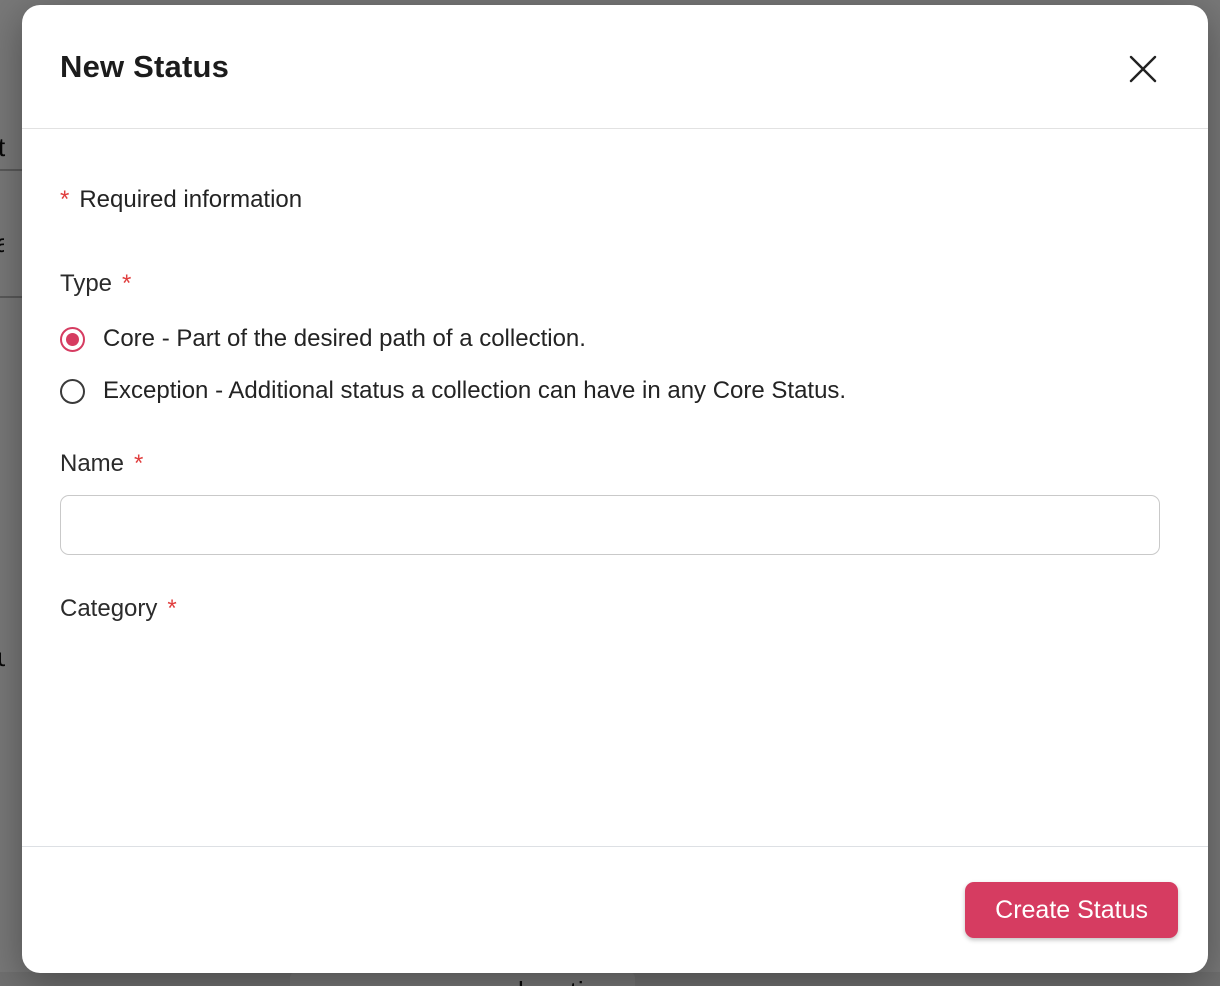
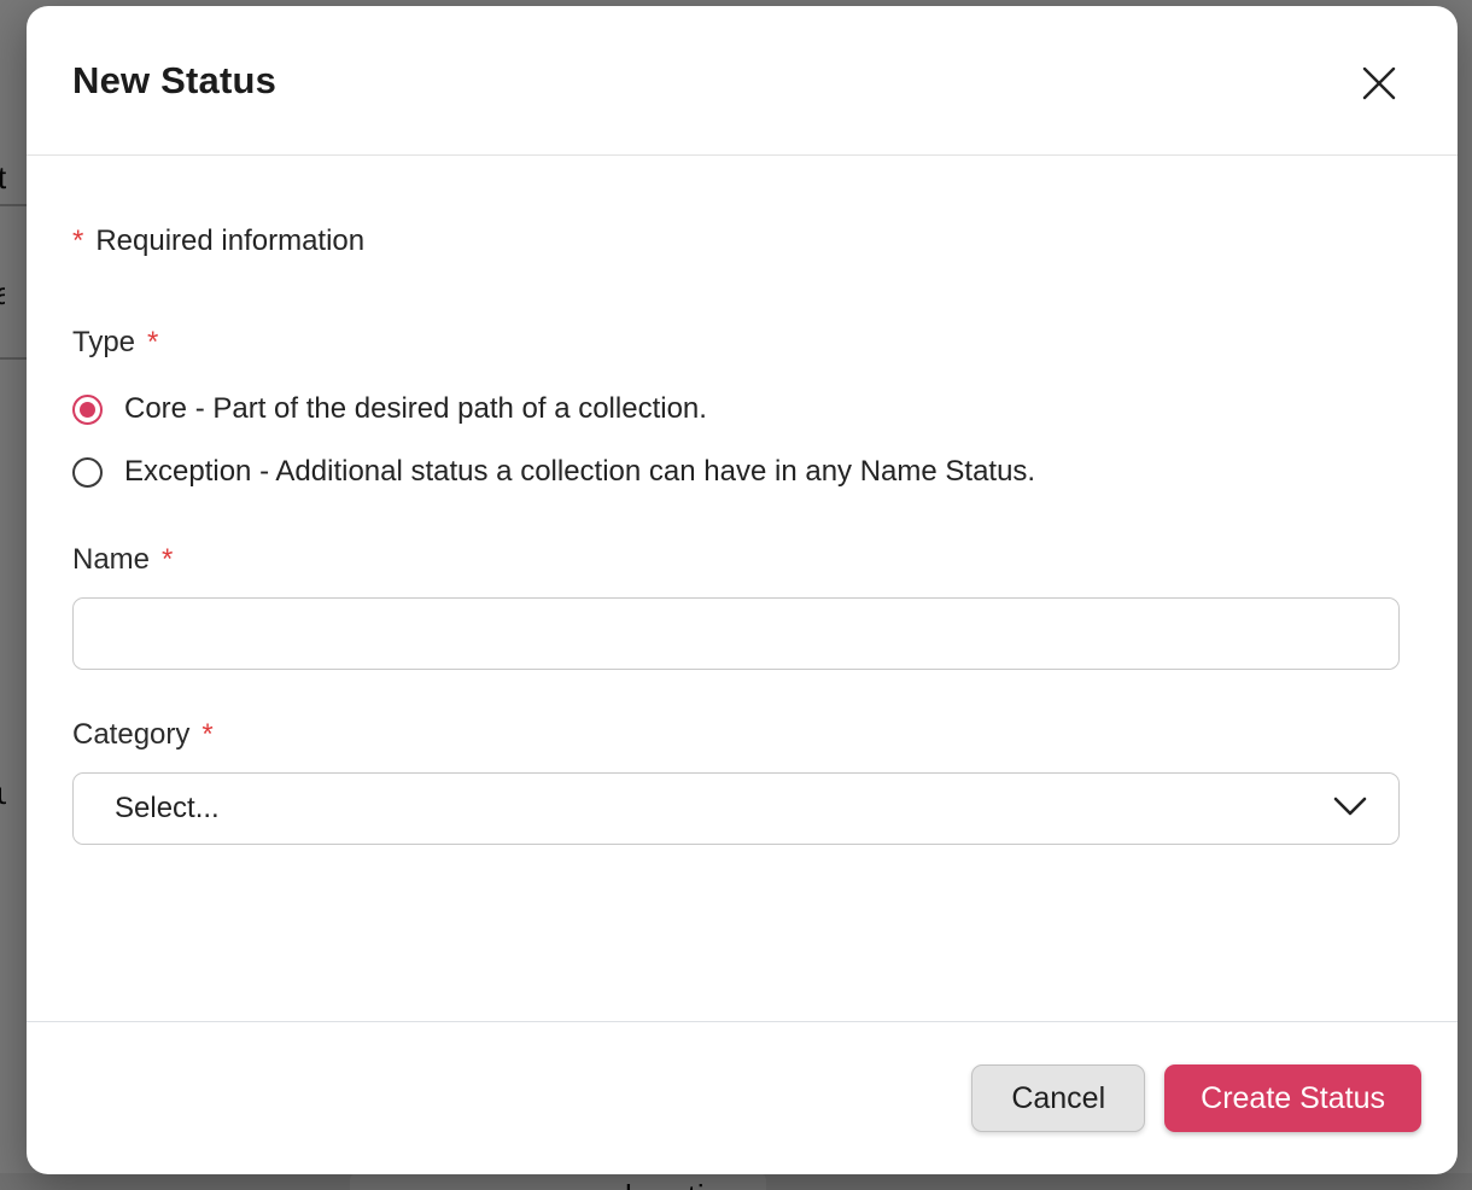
  t
  a
  u
  New Status
  *
  Required information
  Type
  *
  Core - Part of the desired path of a collection.
- Exception - Additional status a collection can have in any Core Status.
+ Exception - Additional status a collection can have in any Name Status.
  Name
  *
  Category
  *
+ Select...
+ Cancel
  Create Status
